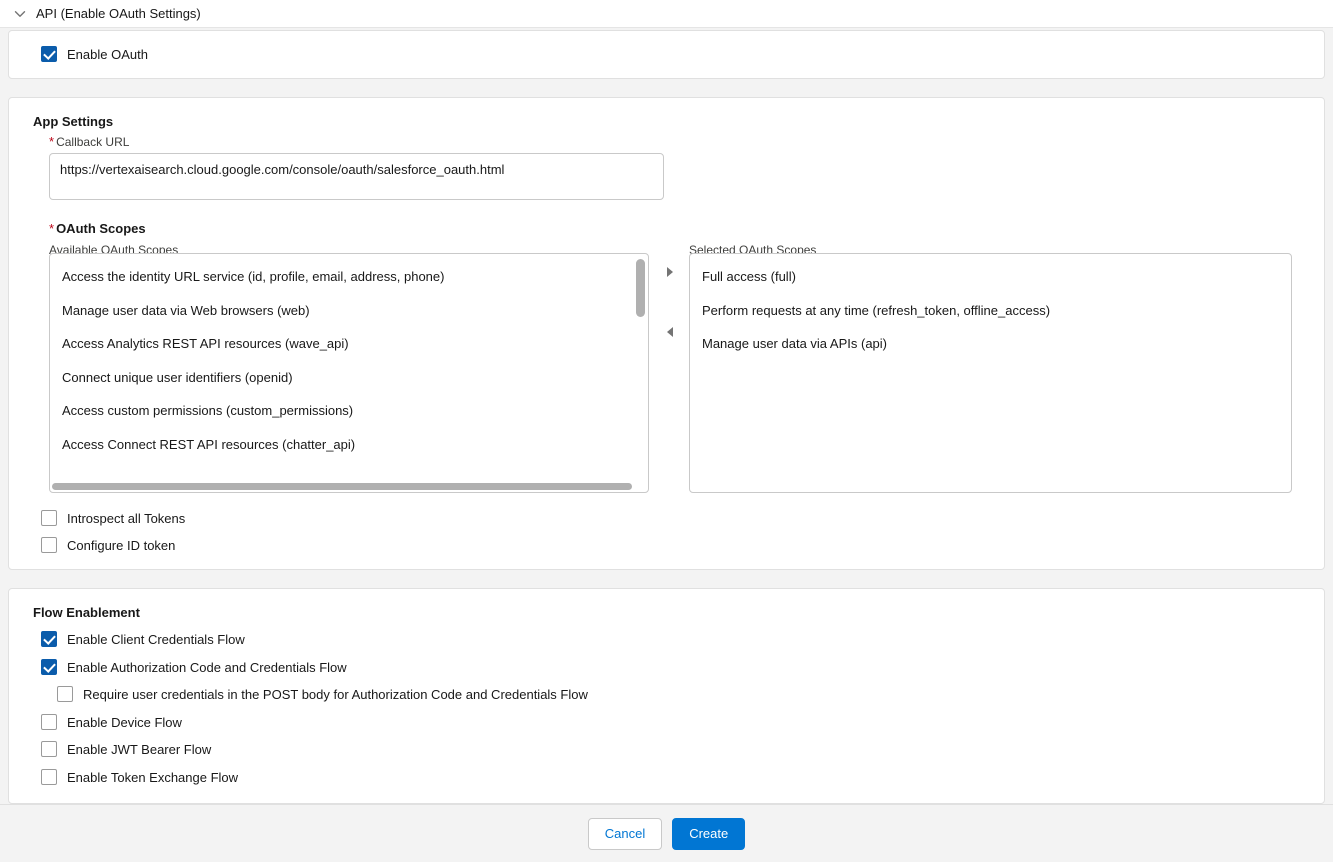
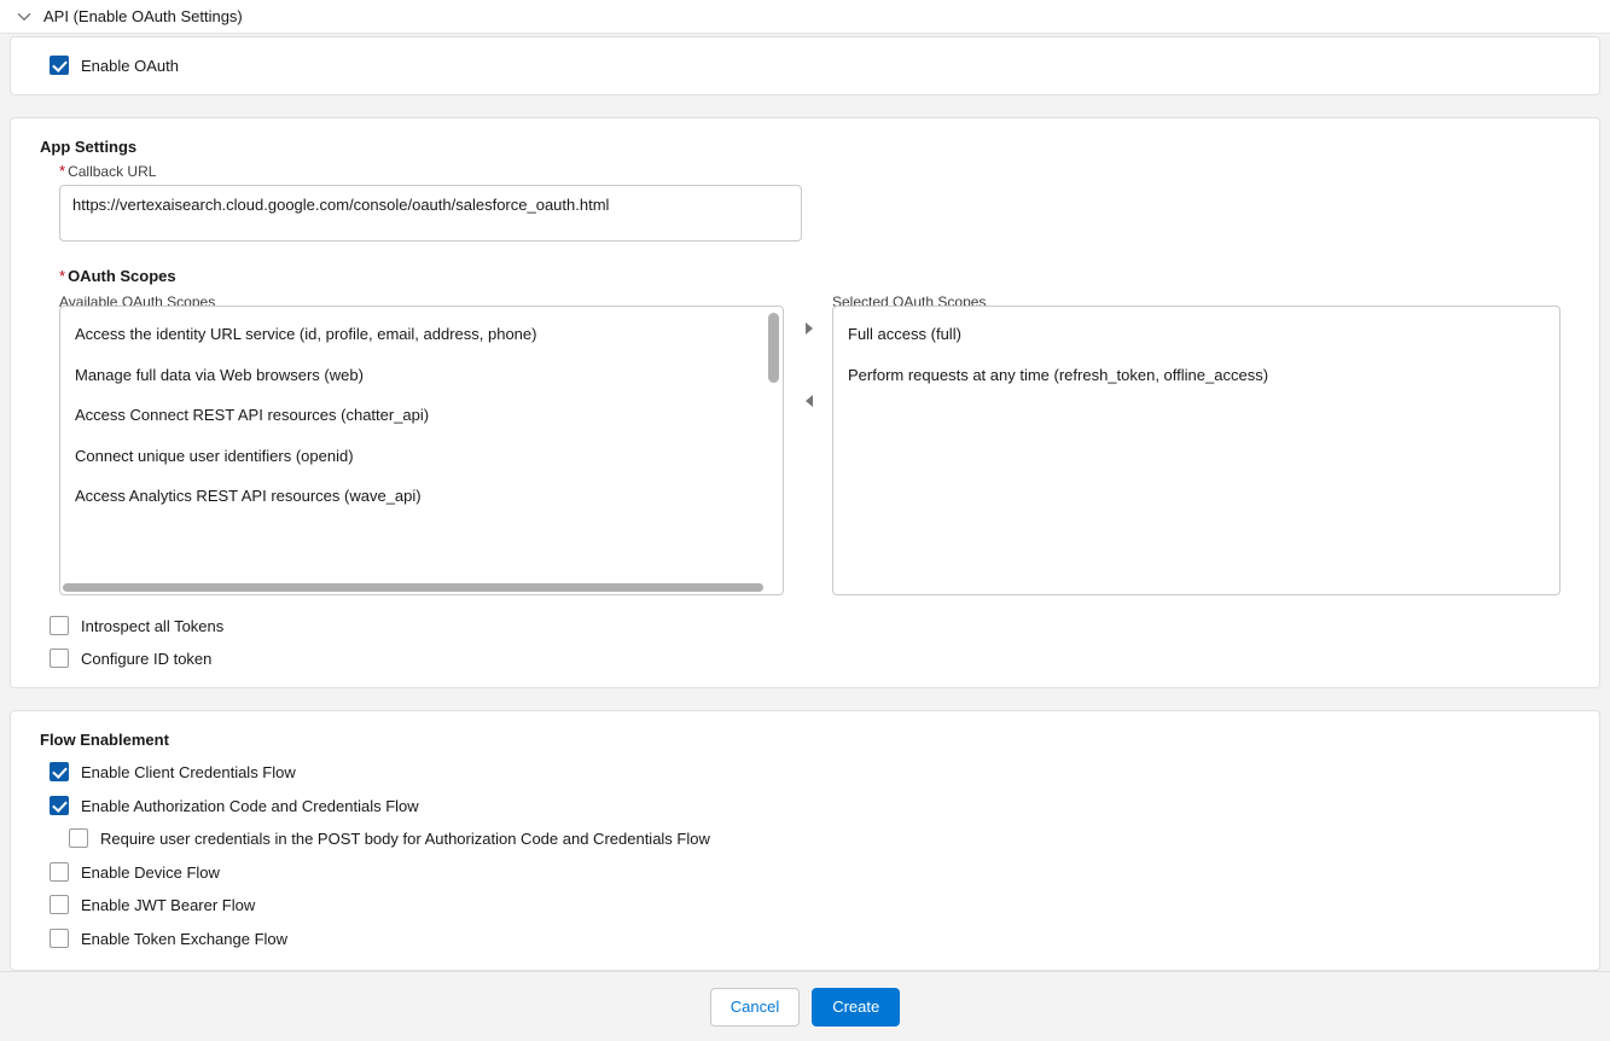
  API (Enable OAuth Settings)
  Enable OAuth
  App Settings
  * Callback URL
  https://vertexaisearch.cloud.google.com/console/oauth/salesforce_oauth.html
  * OAuth Scopes
  Available OAuth Scopes
  Selected OAuth Scopes
  Access the identity URL service (id, profile, email, address, phone)
- Manage user data via Web browsers (web)
+ Manage full data via Web browsers (web)
- Access Analytics REST API resources (wave_api)
+ Access Connect REST API resources (chatter_api)
  Connect unique user identifiers (openid)
- Access custom permissions (custom_permissions)
- Access Connect REST API resources (chatter_api)
+ Access Analytics REST API resources (wave_api)
  Full access (full)
  Perform requests at any time (refresh_token, offline_access)
- Manage user data via APIs (api)
  Introspect all Tokens
  Configure ID token
  Flow Enablement
  Enable Client Credentials Flow
  Enable Authorization Code and Credentials Flow
  Require user credentials in the POST body for Authorization Code and Credentials Flow
  Enable Device Flow
  Enable JWT Bearer Flow
  Enable Token Exchange Flow
  Cancel
  Create
